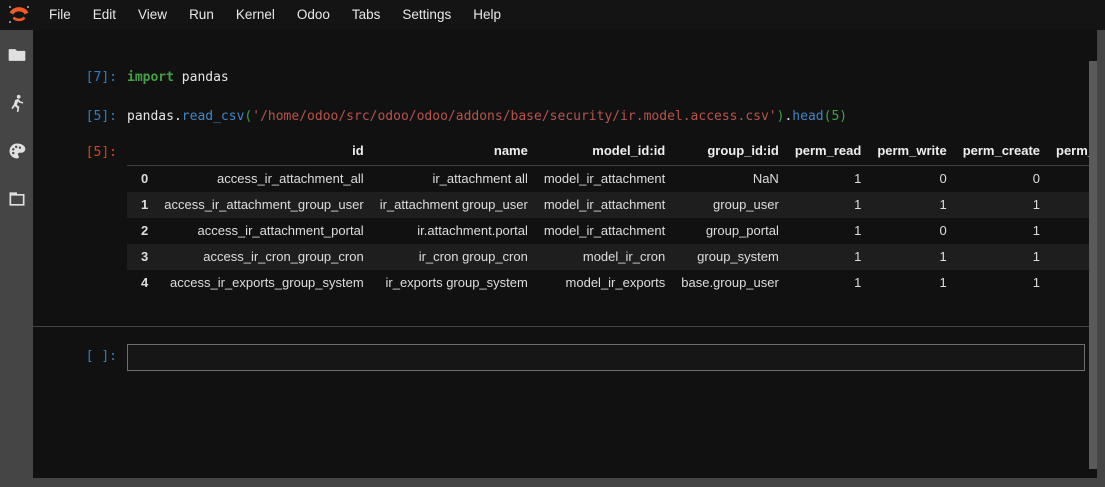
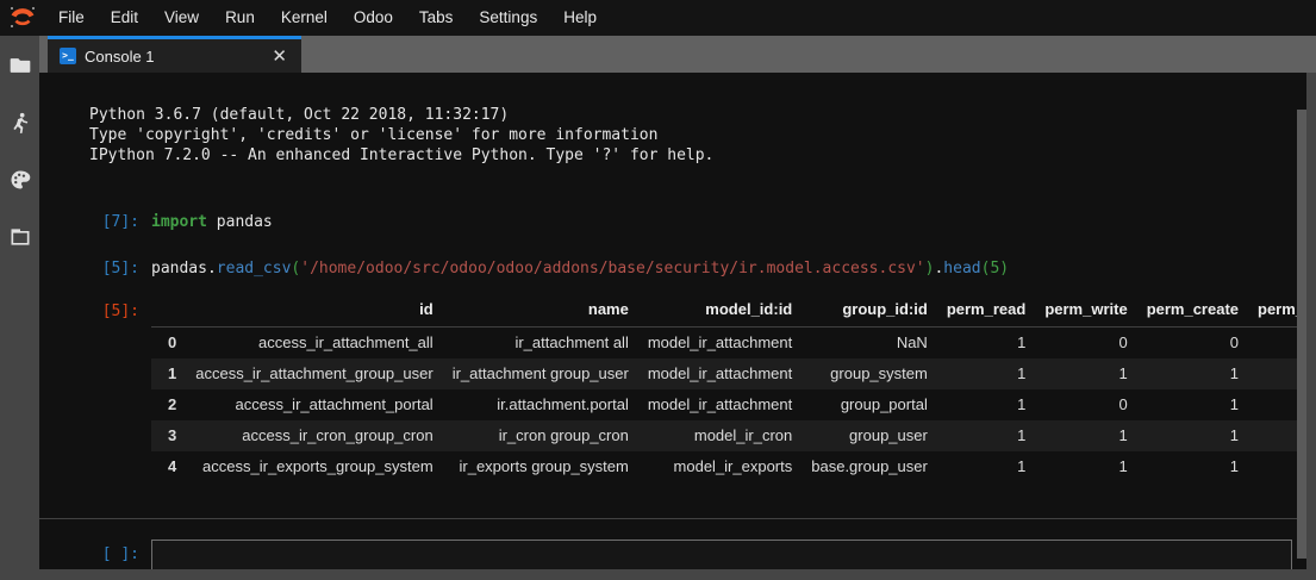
  File
  Edit
  View
  Run
  Kernel
  Odoo
  Tabs
  Settings
  Help
+ >_
+ Console 1
+ ✕
+ Python 3.6.7 (default, Oct 22 2018, 11:32:17) Type 'copyright', 'credits' or 'license' for more information IPython 7.2.0 -- An enhanced Interactive Python. Type '?' for help.
  [7]:
  import pandas
  [5]:
  pandas.read_csv('/home/odoo/src/odoo/odoo/addons/base/security/ir.model.access.csv').head(5)
  [5]:
  	id	name	model_id:id	group_id:id	perm_read	perm_write	perm_create	perm
  0	access_ir_attachment_all	ir_attachment all	model_ir_attachment	NaN	1	0	0
- 1	access_ir_attachment_group_user	ir_attachment group_user	model_ir_attachment	group_user	1	1	1
+ 1	access_ir_attachment_group_user	ir_attachment group_user	model_ir_attachment	group_system	1	1	1
  2	access_ir_attachment_portal	ir.attachment.portal	model_ir_attachment	group_portal	1	0	1
- 3	access_ir_cron_group_cron	ir_cron group_cron	model_ir_cron	group_system	1	1	1
+ 3	access_ir_cron_group_cron	ir_cron group_cron	model_ir_cron	group_user	1	1	1
  4	access_ir_exports_group_system	ir_exports group_system	model_ir_exports	base.group_user	1	1	1
  [ ]:
